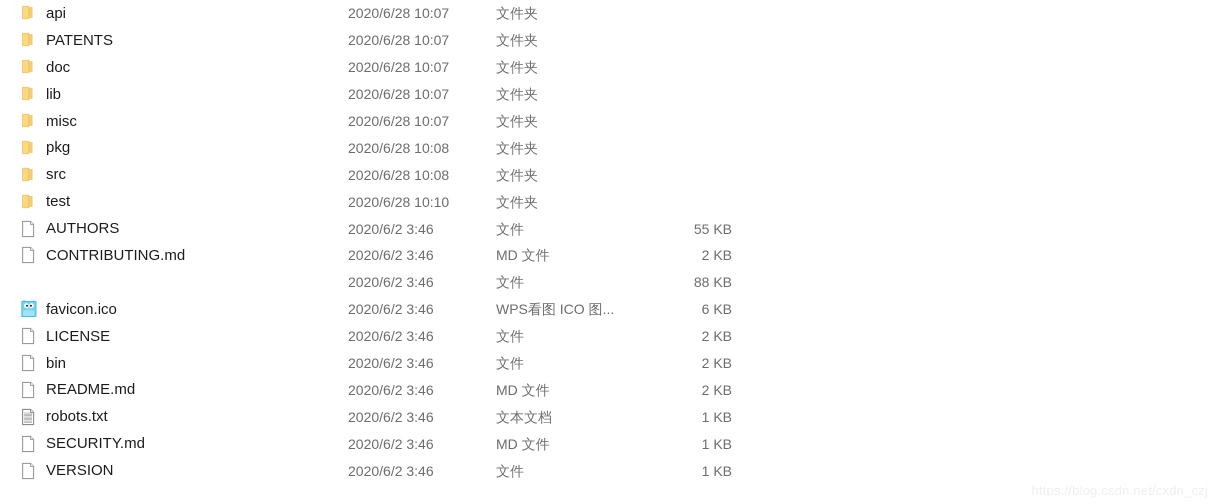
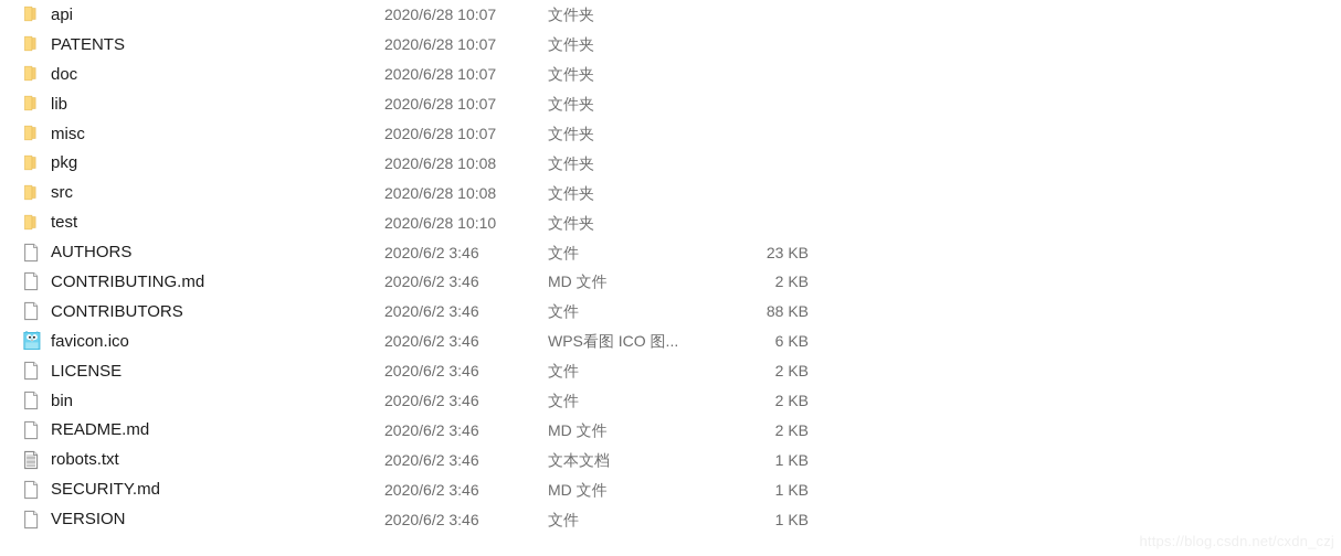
  api
  2020/6/28 10:07
  文件夹
  PATENTS
  2020/6/28 10:07
  文件夹
  doc
  2020/6/28 10:07
  文件夹
  lib
  2020/6/28 10:07
  文件夹
  misc
  2020/6/28 10:07
  文件夹
  pkg
  2020/6/28 10:08
  文件夹
  src
  2020/6/28 10:08
  文件夹
  test
  2020/6/28 10:10
  文件夹
  AUTHORS
  2020/6/2 3:46
  文件
- 55 KB
+ 23 KB
  CONTRIBUTING.md
  2020/6/2 3:46
  MD 文件
  2 KB
+ CONTRIBUTORS
  2020/6/2 3:46
  文件
  88 KB
  favicon.ico
  2020/6/2 3:46
  WPS看图 ICO 图...
  6 KB
  LICENSE
  2020/6/2 3:46
  文件
  2 KB
  bin
  2020/6/2 3:46
  文件
  2 KB
  README.md
  2020/6/2 3:46
  MD 文件
  2 KB
  robots.txt
  2020/6/2 3:46
  文本文档
  1 KB
  SECURITY.md
  2020/6/2 3:46
  MD 文件
  1 KB
  VERSION
  2020/6/2 3:46
  文件
  1 KB
